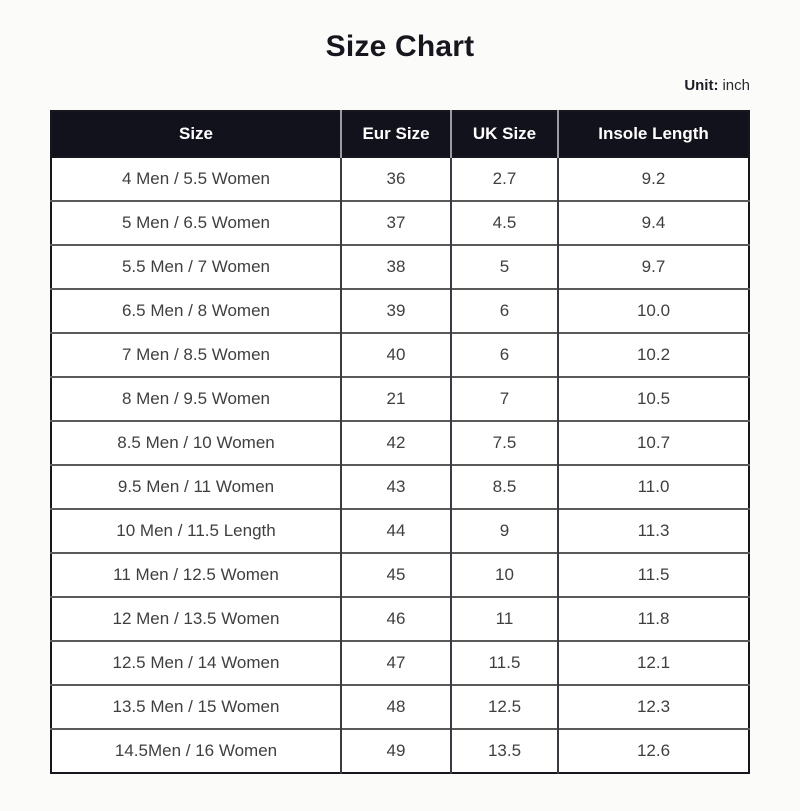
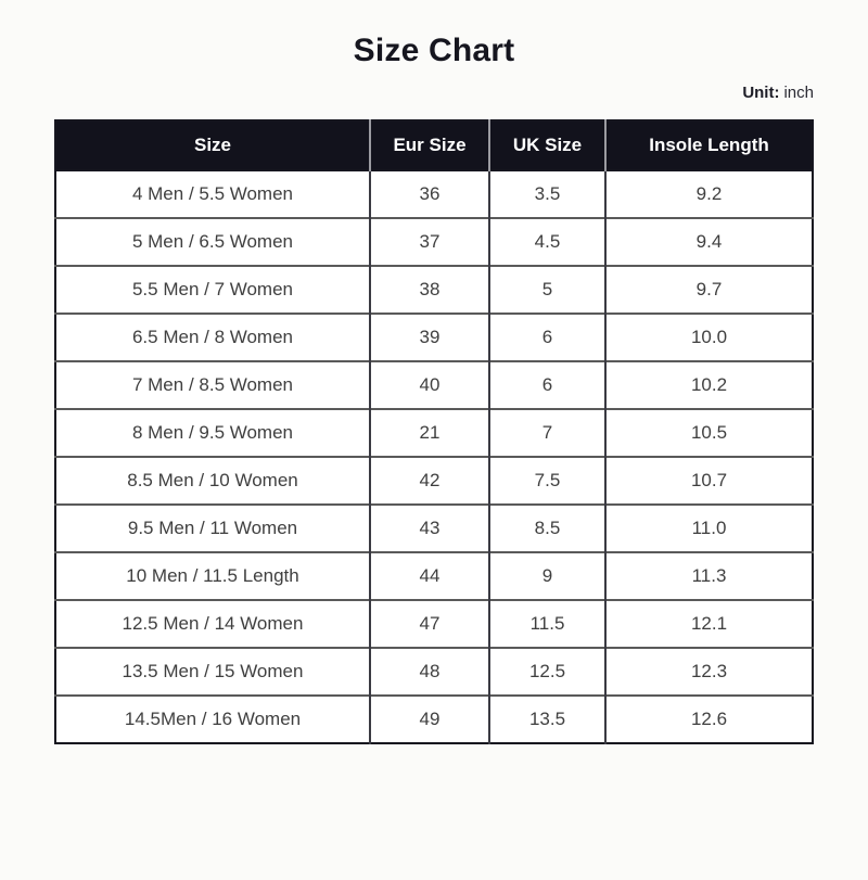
  Size Chart
  Unit: inch
  Size	Eur Size	UK Size	Insole Length
- 4 Men / 5.5 Women	36	2.7	9.2
+ 4 Men / 5.5 Women	36	3.5	9.2
  5 Men / 6.5 Women	37	4.5	9.4
  5.5 Men / 7 Women	38	5	9.7
  6.5 Men / 8 Women	39	6	10.0
  7 Men / 8.5 Women	40	6	10.2
  8 Men / 9.5 Women	21	7	10.5
  8.5 Men / 10 Women	42	7.5	10.7
  9.5 Men / 11 Women	43	8.5	11.0
  10 Men / 11.5 Length	44	9	11.3
- 11 Men / 12.5 Women	45	10	11.5
- 12 Men / 13.5 Women	46	11	11.8
  12.5 Men / 14 Women	47	11.5	12.1
  13.5 Men / 15 Women	48	12.5	12.3
  14.5Men / 16 Women	49	13.5	12.6
